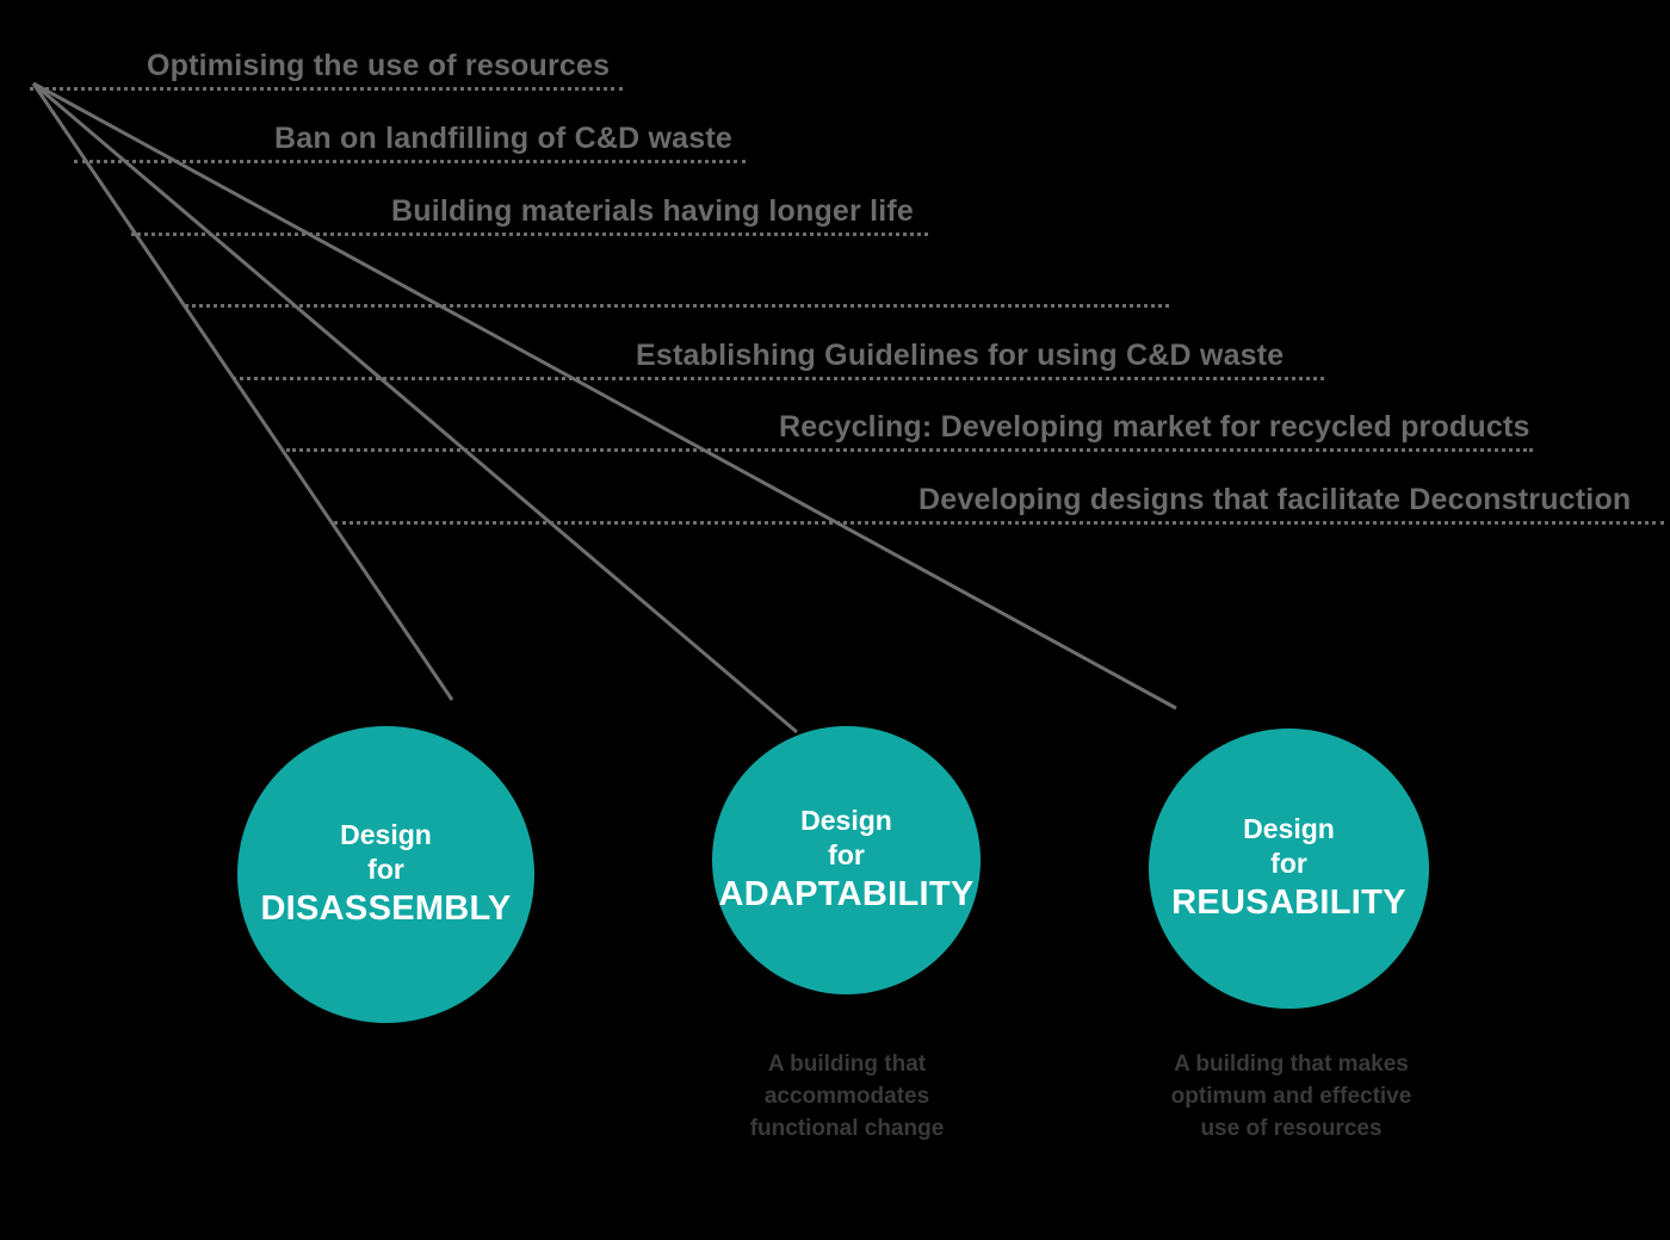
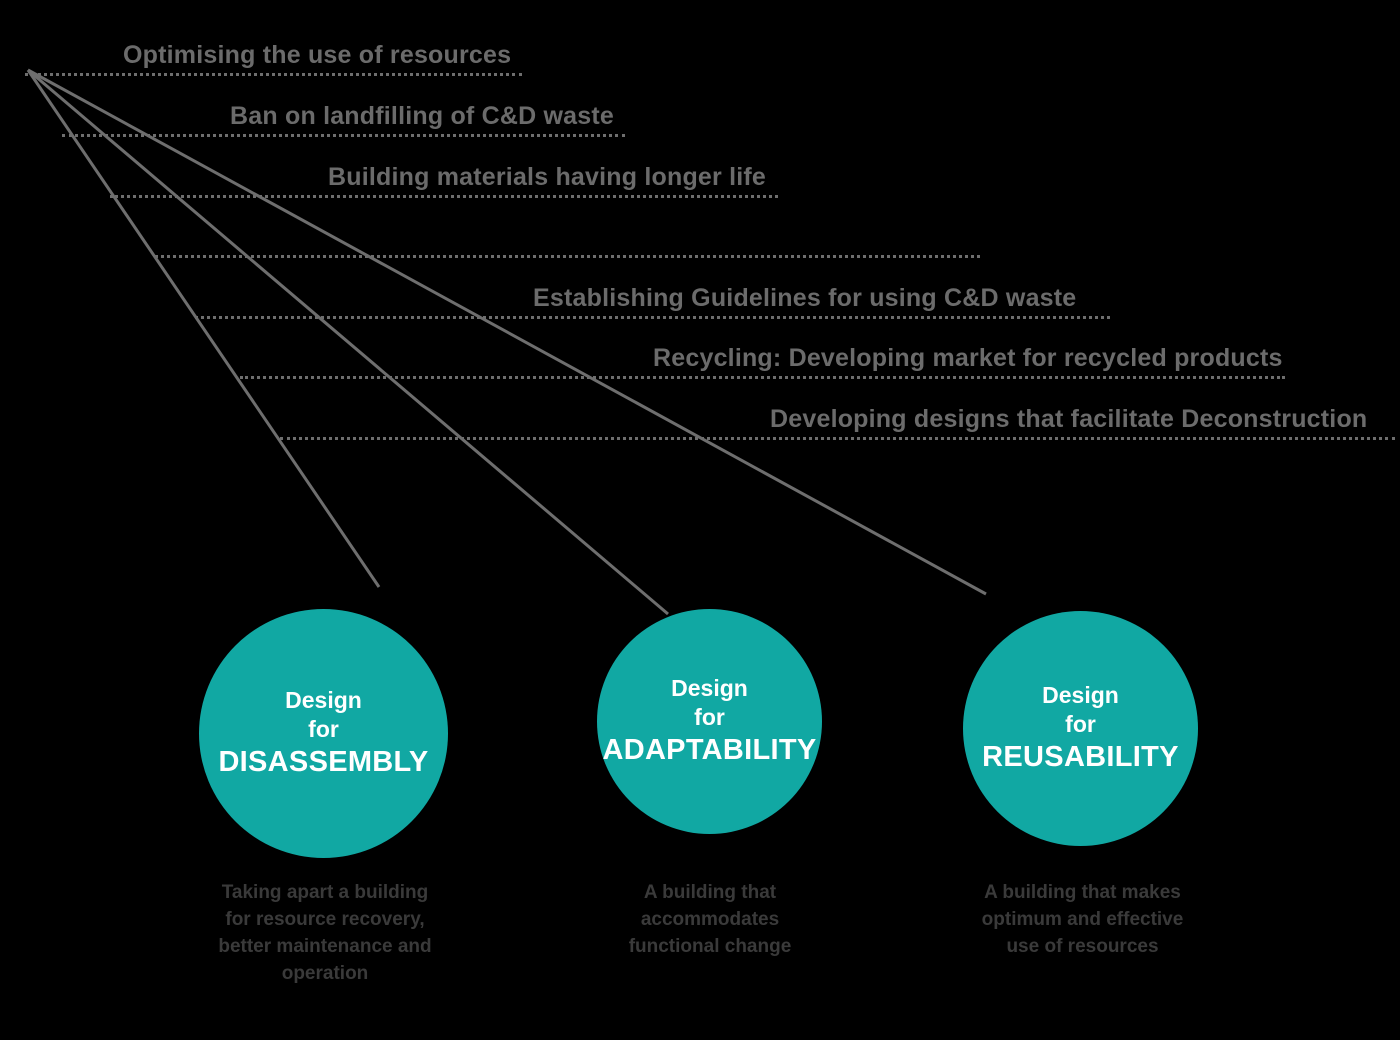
  Optimising the use of resources
  Ban on landfilling of C&D waste
  Building materials having longer life
  Establishing Guidelines for using C&D waste
  Recycling: Developing market for recycled products
  Developing designs that facilitate Deconstruction
  Design
  for
  DISASSEMBLY
  Design
  for
  ADAPTABILITY
  Design
  for
  REUSABILITY
+ Taking apart a building
+ for resource recovery,
+ better maintenance and
+ operation
  A building that
  accommodates
  functional change
  A building that makes
  optimum and effective
  use of resources
